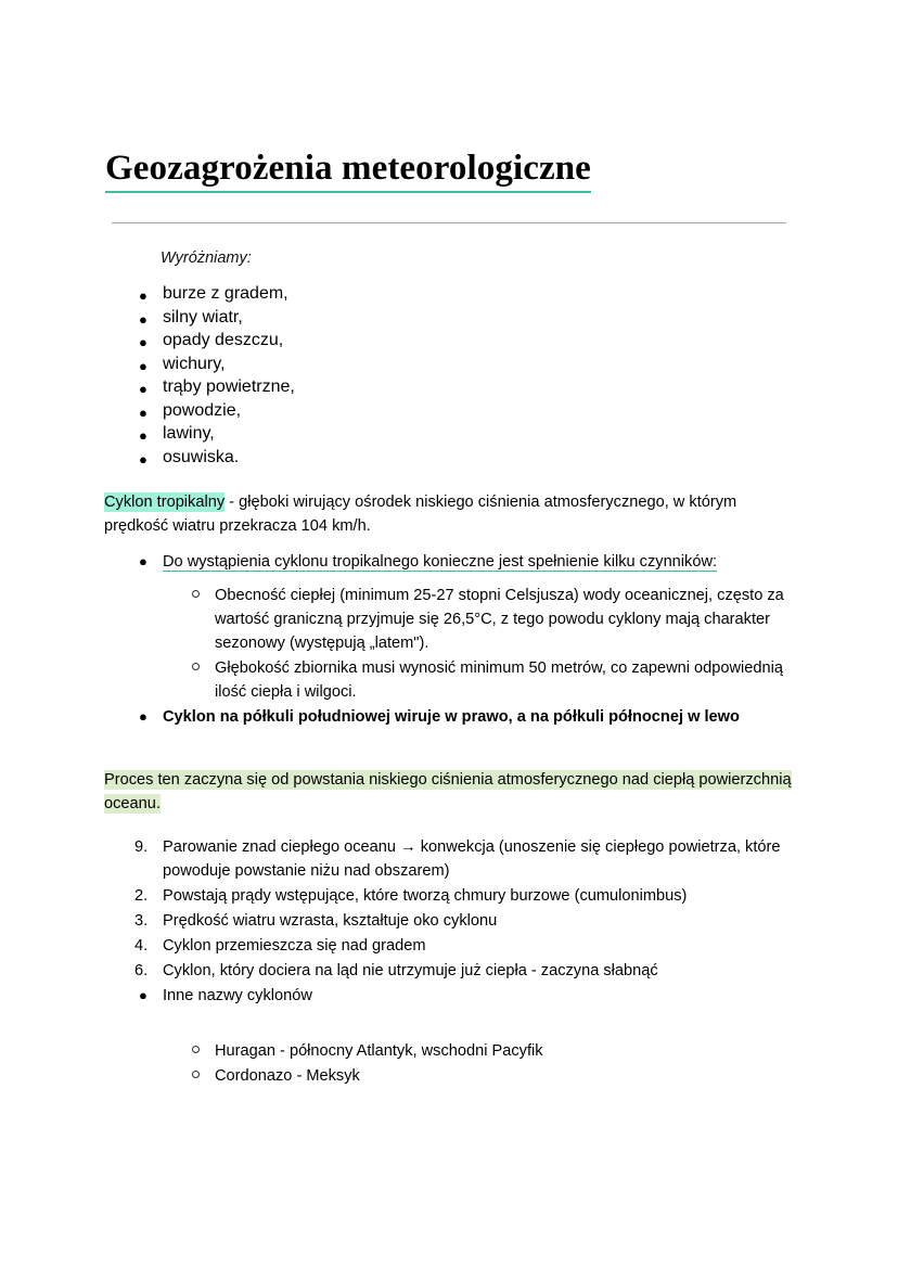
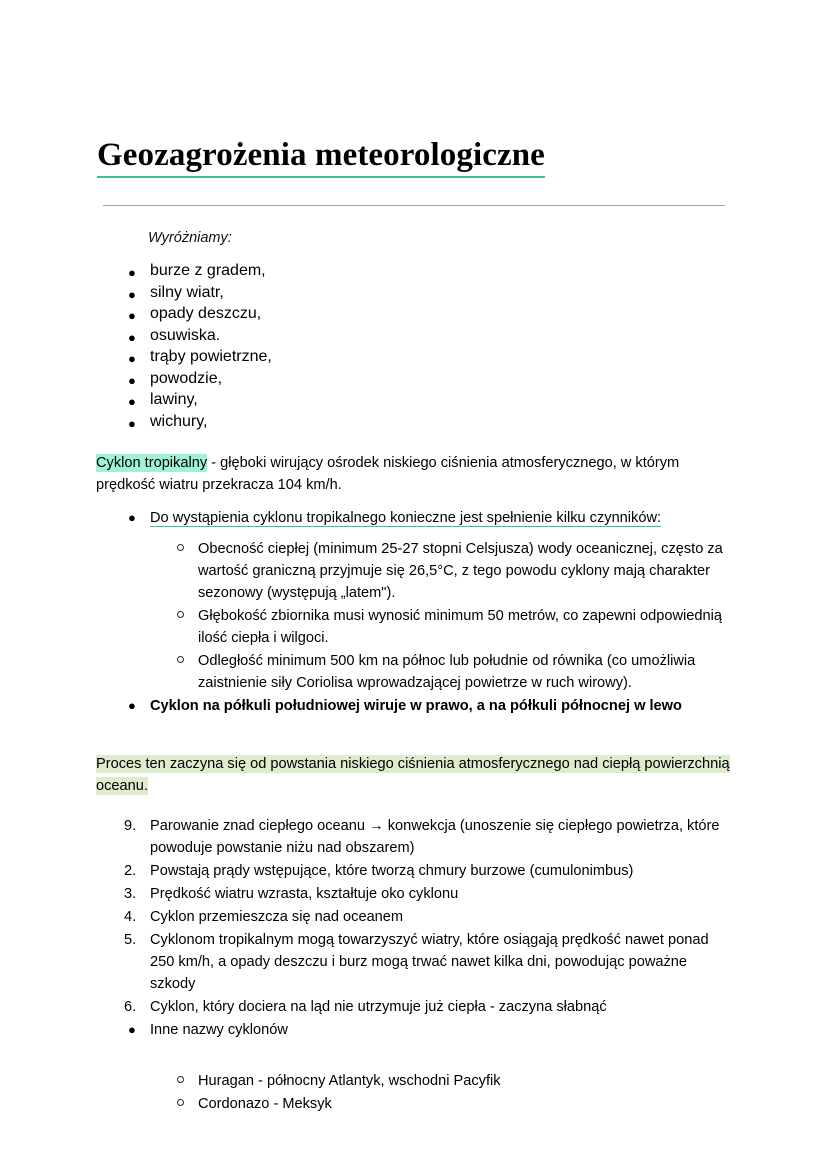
  Geozagrożenia meteorologiczne
  Wyróżniamy:
  ●
  burze z gradem,
  ●
  silny wiatr,
  ●
  opady deszczu,
  ●
- wichury,
+ osuwiska.
  ●
  trąby powietrzne,
  ●
  powodzie,
  ●
  lawiny,
  ●
- osuwiska.
+ wichury,
  Cyklon tropikalny - głęboki wirujący ośrodek niskiego ciśnienia atmosferycznego, w którym prędkość wiatru przekracza 104 km/h.
  ●
  Do wystąpienia cyklonu tropikalnego konieczne jest spełnienie kilku czynników:
  Obecność ciepłej (minimum 25-27 stopni Celsjusza) wody oceanicznej, często za wartość graniczną przyjmuje się 26,5°C, z tego powodu cyklony mają charakter sezonowy (występują „latem").
  Głębokość zbiornika musi wynosić minimum 50 metrów, co zapewni odpowiednią ilość ciepła i wilgoci.
+ Odległość minimum 500 km na północ lub południe od równika (co umożliwia zaistnienie siły Coriolisa wprowadzającej powietrze w ruch wirowy).
  ●
  Cyklon na półkuli południowej wiruje w prawo, a na półkuli północnej w lewo
  Proces ten zaczyna się od powstania niskiego ciśnienia atmosferycznego nad ciepłą powierzchnią oceanu.
  9.
  Parowanie znad ciepłego oceanu → konwekcja (unoszenie się ciepłego powietrza, które powoduje powstanie niżu nad obszarem)
  2.
  Powstają prądy wstępujące, które tworzą chmury burzowe (cumulonimbus)
  3.
  Prędkość wiatru wzrasta, kształtuje oko cyklonu
  4.
- Cyklon przemieszcza się nad gradem
+ Cyklon przemieszcza się nad oceanem
+ 5.
+ Cyklonom tropikalnym mogą towarzyszyć wiatry, które osiągają prędkość nawet ponad 250 km/h, a opady deszczu i burz mogą trwać nawet kilka dni, powodując poważne szkody
  6.
  Cyklon, który dociera na ląd nie utrzymuje już ciepła - zaczyna słabnąć
  ●
  Inne nazwy cyklonów
  Huragan - północny Atlantyk, wschodni Pacyfik
  Cordonazo - Meksyk
